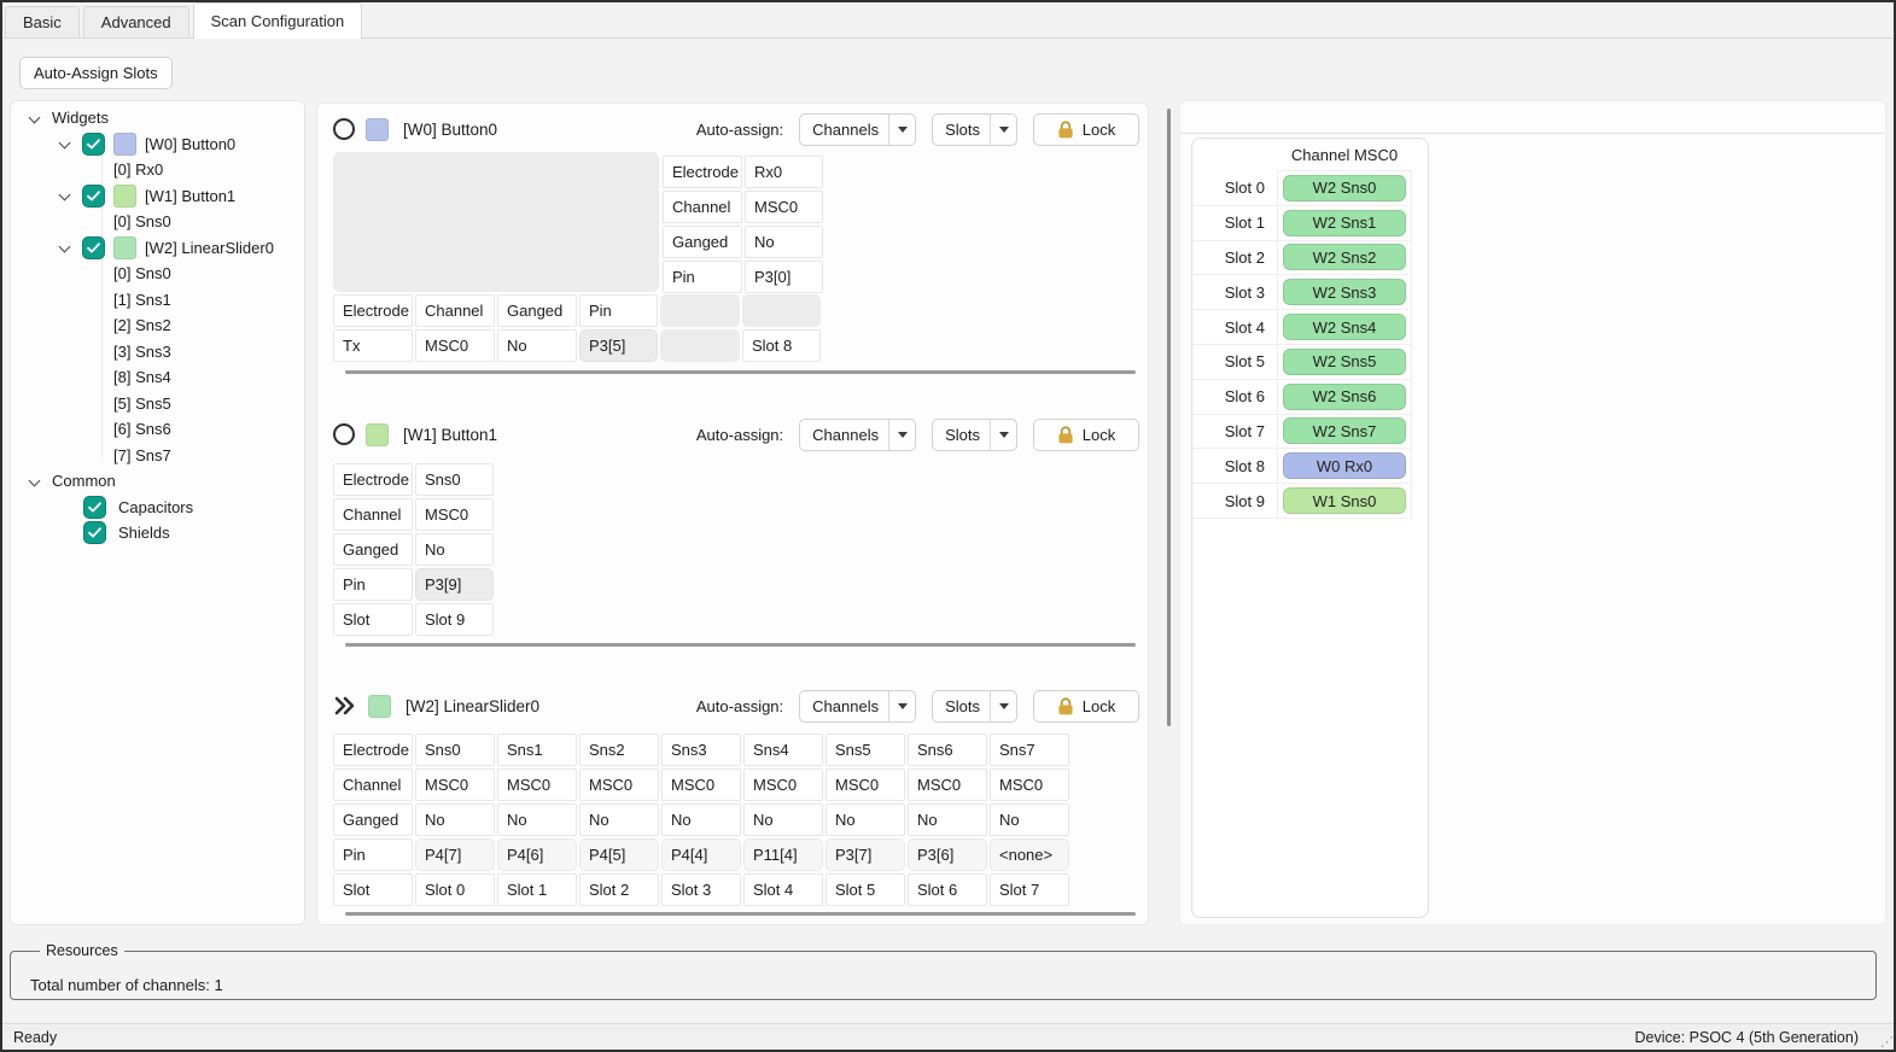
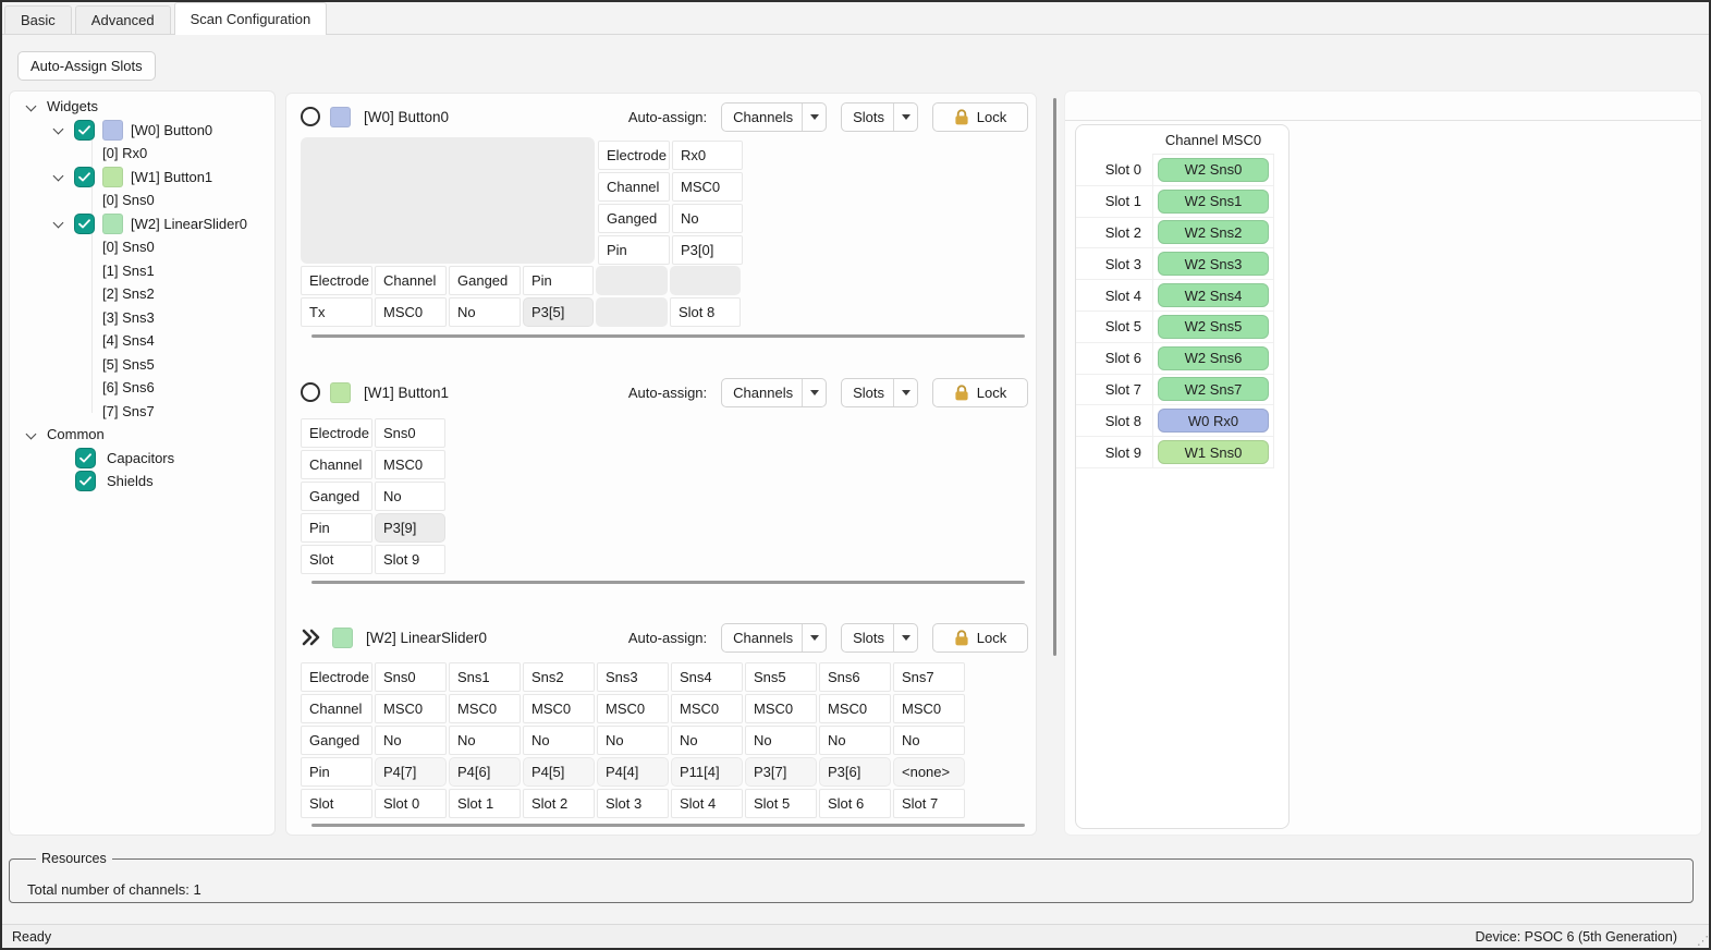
  Basic
  Advanced
  Scan Configuration
  Auto-Assign Slots
  Widgets
  [W0] Button0
  [0] Rx0
  [W1] Button1
  [0] Sns0
  [W2] LinearSlider0
  [0] Sns0
  [1] Sns1
  [2] Sns2
  [3] Sns3
- [8] Sns4
+ [4] Sns4
  [5] Sns5
  [6] Sns6
  [7] Sns7
  Common
  Capacitors
  Shields
  [W0] Button0
  Auto-assign:
  Channels
  Slots
  Lock
  Electrode
  Channel
  Ganged
  Pin
  Rx0
  MSC0
  No
  P3[0]
  Electrode
  Channel
  Ganged
  Pin
  Tx
  MSC0
  No
  P3[5]
  Slot 8
  [W1] Button1
  Auto-assign:
  Channels
  Slots
  Lock
  Electrode
  Sns0
  Channel
  MSC0
  Ganged
  No
  Pin
  P3[9]
  Slot
  Slot 9
  [W2] LinearSlider0
  Auto-assign:
  Channels
  Slots
  Lock
  Electrode
  Sns0
  Sns1
  Sns2
  Sns3
  Sns4
  Sns5
  Sns6
  Sns7
  Channel
  MSC0
  MSC0
  MSC0
  MSC0
  MSC0
  MSC0
  MSC0
  MSC0
  Ganged
  No
  No
  No
  No
  No
  No
  No
  No
  Pin
  P4[7]
  P4[6]
  P4[5]
  P4[4]
  P11[4]
  P3[7]
  P3[6]
  <none>
  Slot
  Slot 0
  Slot 1
  Slot 2
  Slot 3
  Slot 4
  Slot 5
  Slot 6
  Slot 7
  Channel MSC0
  Slot 0
  W2 Sns0
  Slot 1
  W2 Sns1
  Slot 2
  W2 Sns2
  Slot 3
  W2 Sns3
  Slot 4
  W2 Sns4
  Slot 5
  W2 Sns5
  Slot 6
  W2 Sns6
  Slot 7
  W2 Sns7
  Slot 8
  W0 Rx0
  Slot 9
  W1 Sns0
  Resources
  Total number of channels: 1
  Ready
- Device: PSOC 4 (5th Generation)
+ Device: PSOC 6 (5th Generation)
  ⋰
